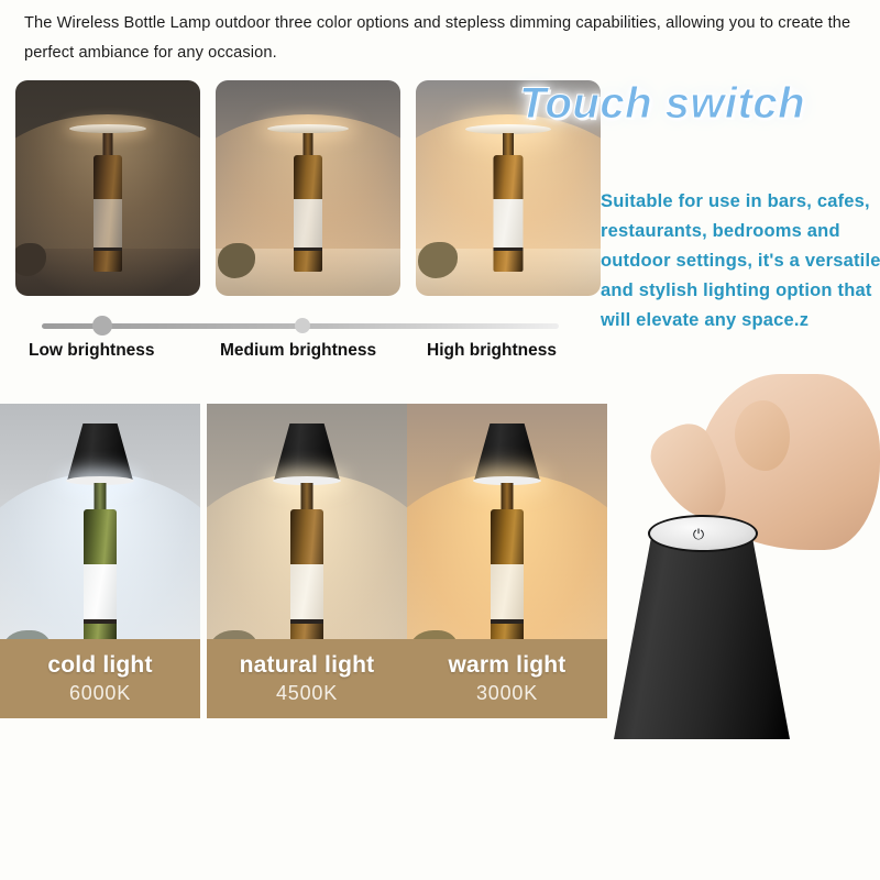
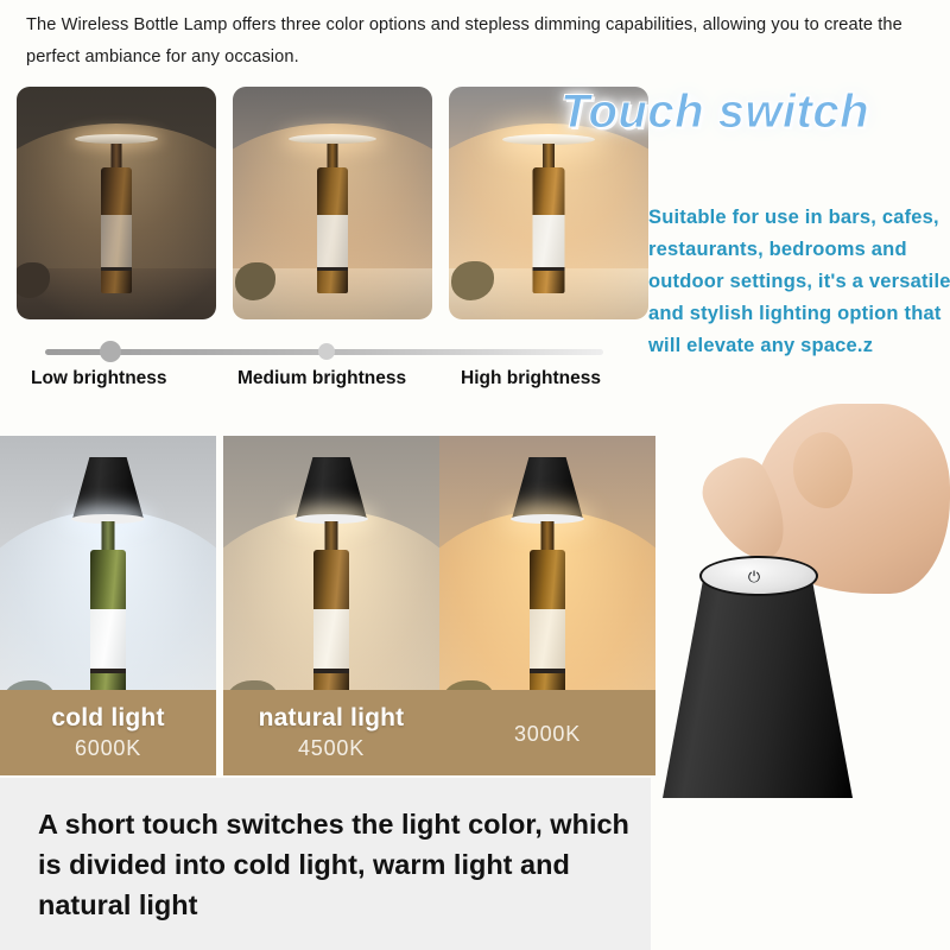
- The Wireless Bottle Lamp outdoor three color options and stepless dimming capabilities, allowing you to create the perfect ambiance for any occasion.
+ The Wireless Bottle Lamp offers three color options and stepless dimming capabilities, allowing you to create the perfect ambiance for any occasion.
  Low brightness
  Medium brightness
  High brightness
  Touch switch
  Suitable for use in bars, cafes, restaurants, bedrooms and outdoor settings, it's a versatile and stylish lighting option that will elevate any space.z
  cold light
  6000K
  natural light
  4500K
- warm light
  3000K
+ A short touch switches the light color, which is divided into cold light, warm light and natural light
  ⏻
